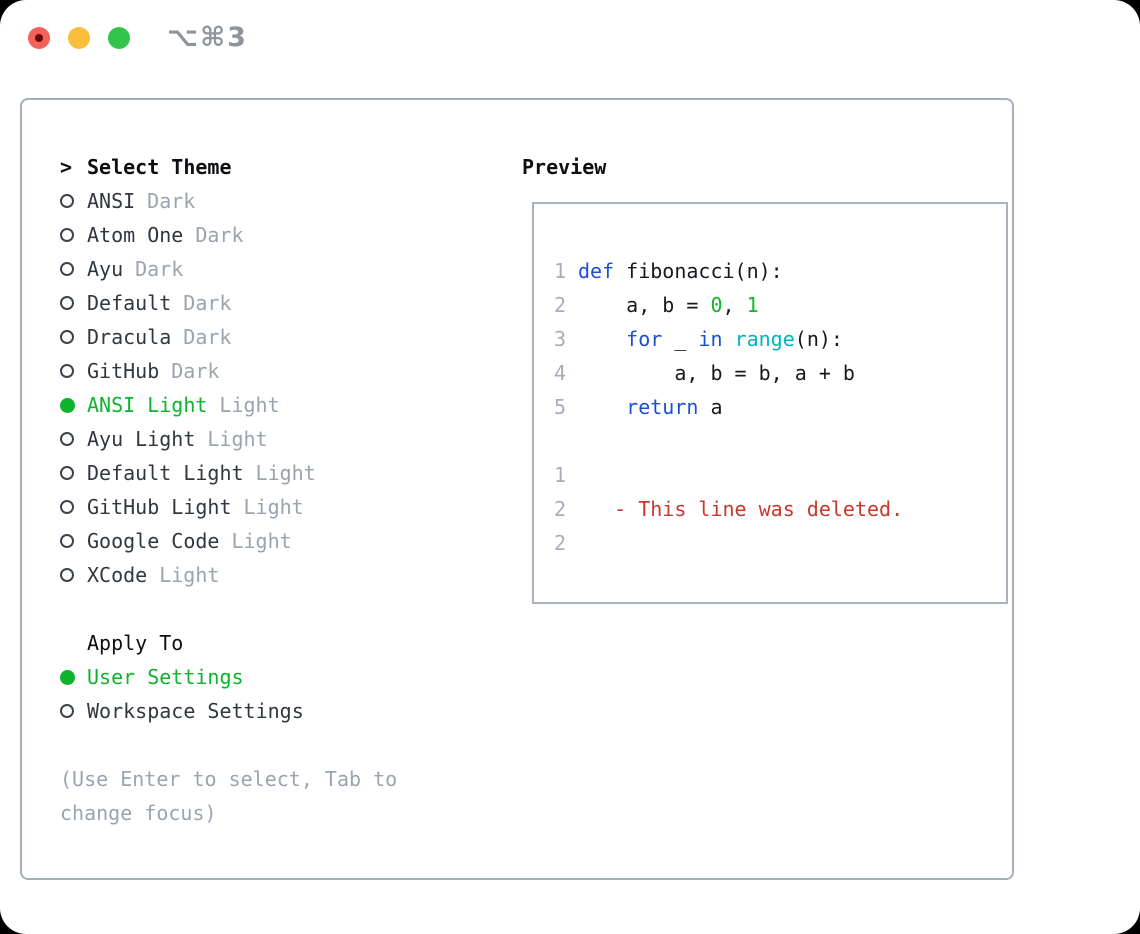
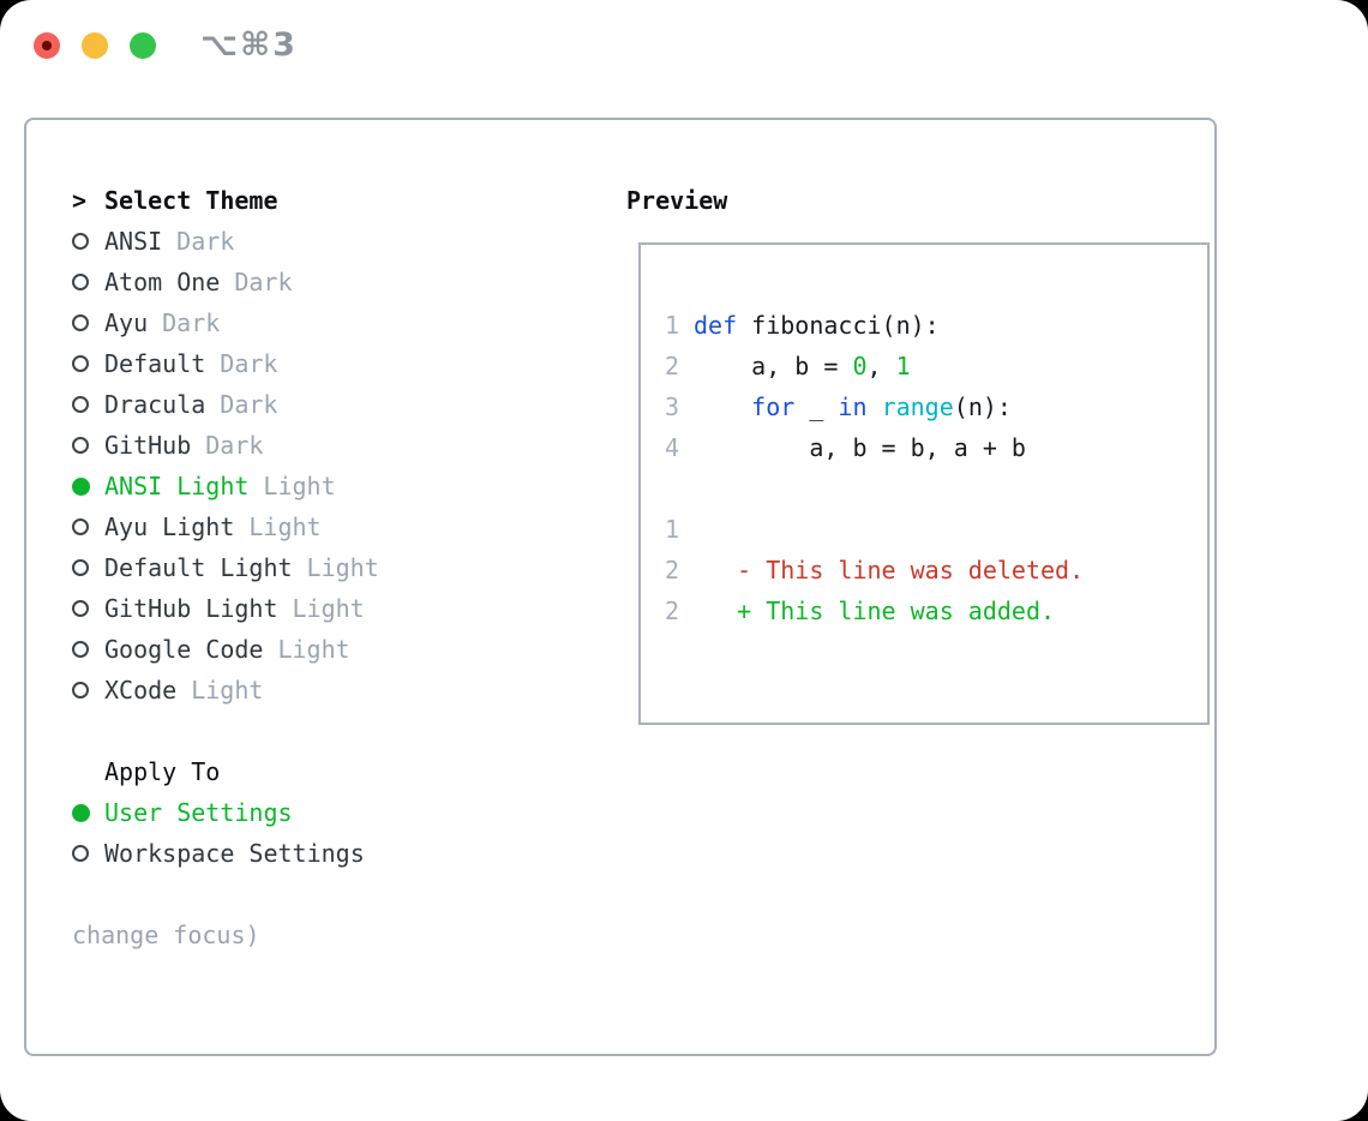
  ⌥⌘3
  >
  Select Theme
  ANSI
  Dark
  Atom One
  Dark
  Ayu
  Dark
  Default
  Dark
  Dracula
  Dark
  GitHub
  Dark
  ANSI Light
  Light
  Ayu Light
  Light
  Default Light
  Light
  GitHub Light
  Light
  Google Code
  Light
  XCode
  Light
  Apply To
  User Settings
  Workspace Settings
- (Use Enter to select, Tab to
  change focus)
  Preview
  1
  def fibonacci(n):
  2
  a, b = 0, 1
  3
  for _ in range(n):
  4
  a, b = b, a + b
- 5
- return a
  1
  2
  - This line was deleted.
  2
+ + This line was added.
